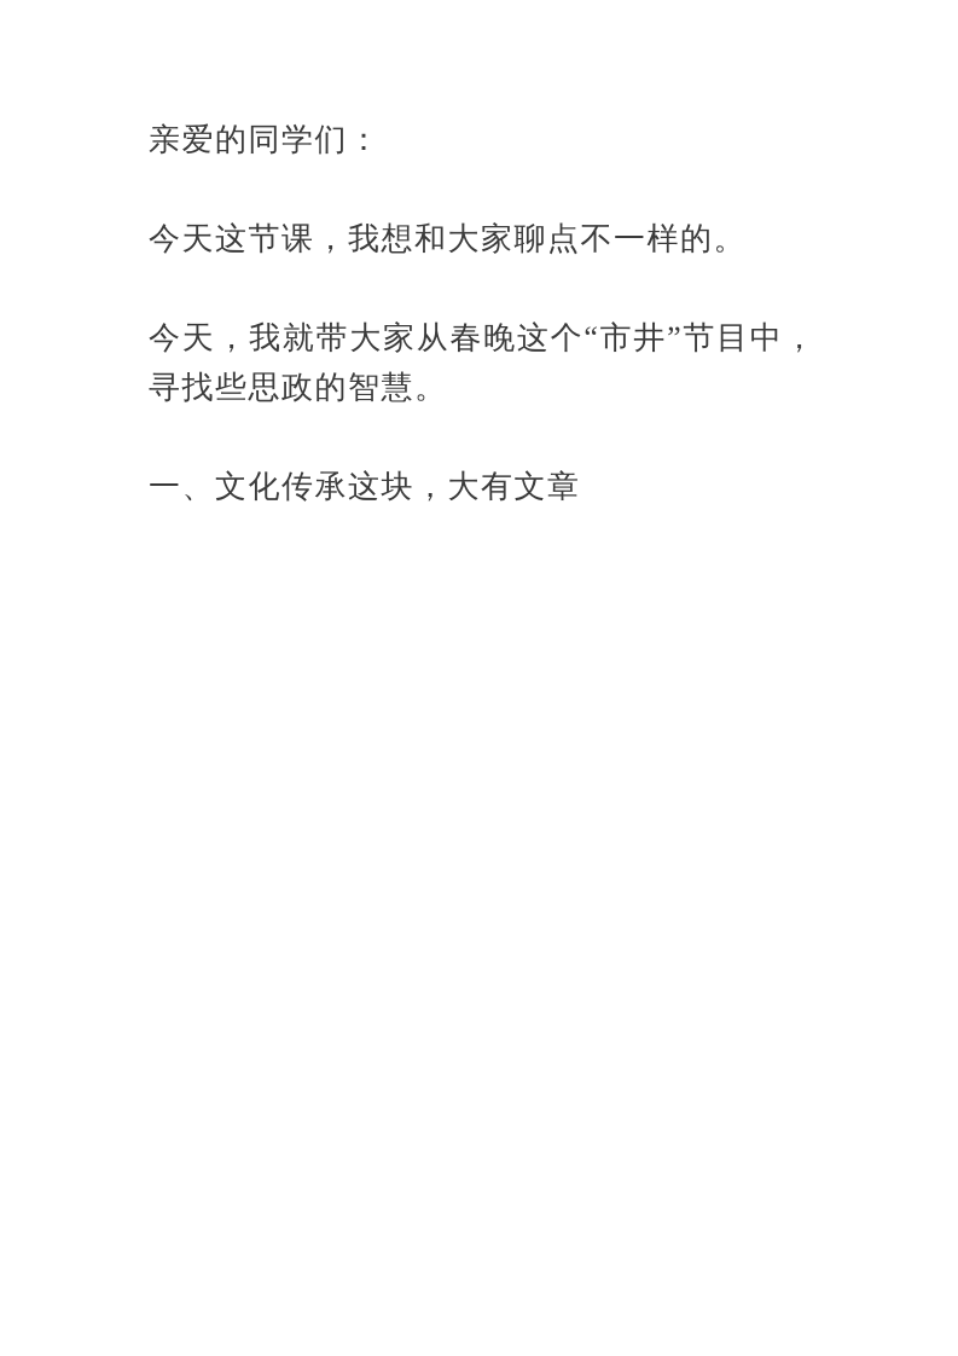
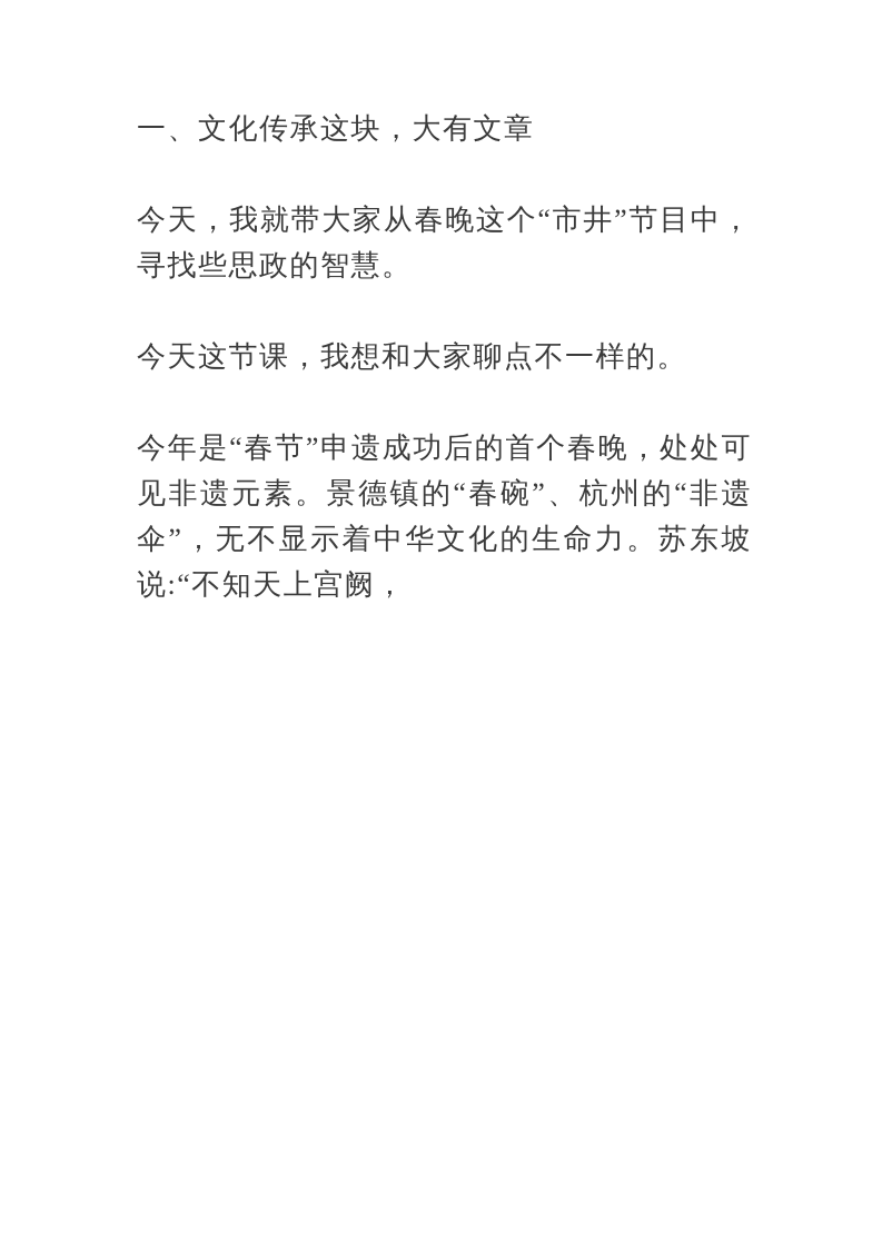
- 亲爱的同学们：
- 今天这节课，我想和大家聊点不一样的。
+ 一、文化传承这块，大有文章
  今天，我就带大家从春晚这个“市井”节目中，寻找些思政的智慧。
- 一、文化传承这块，大有文章
+ 今天这节课，我想和大家聊点不一样的。
+ 今年是“春节”申遗成功后的首个春晚，处处可见非遗元素。景德镇的“春碗”、杭州的“非遗伞”，无不显示着中华文化的生命力。苏东坡说:“不知天上宫阙，
